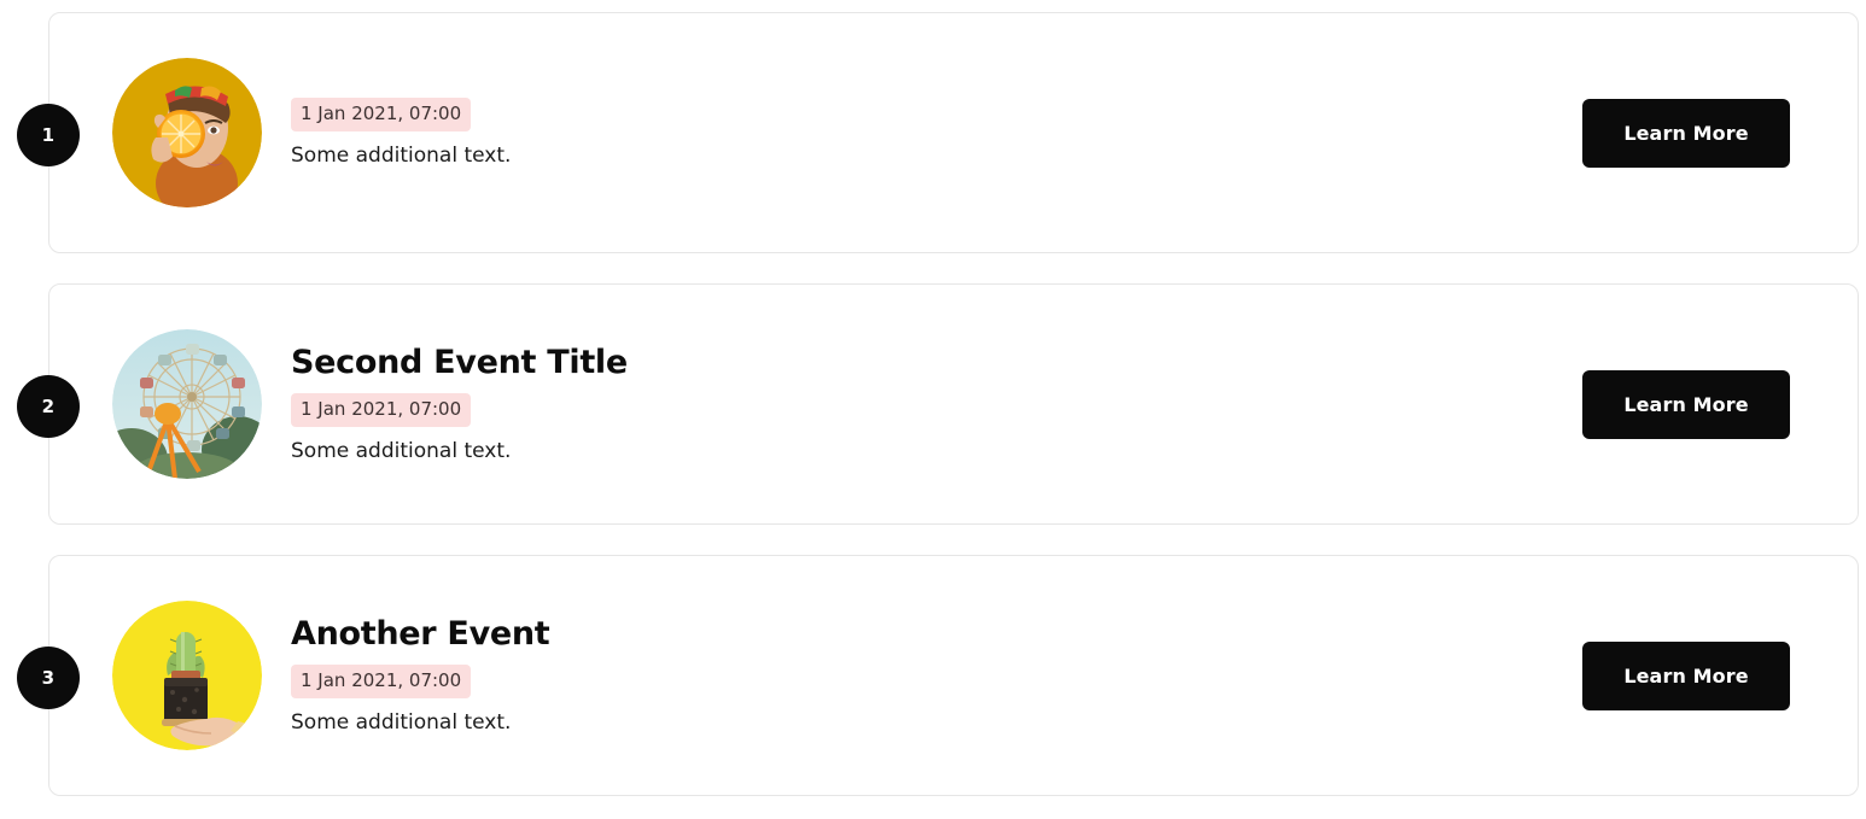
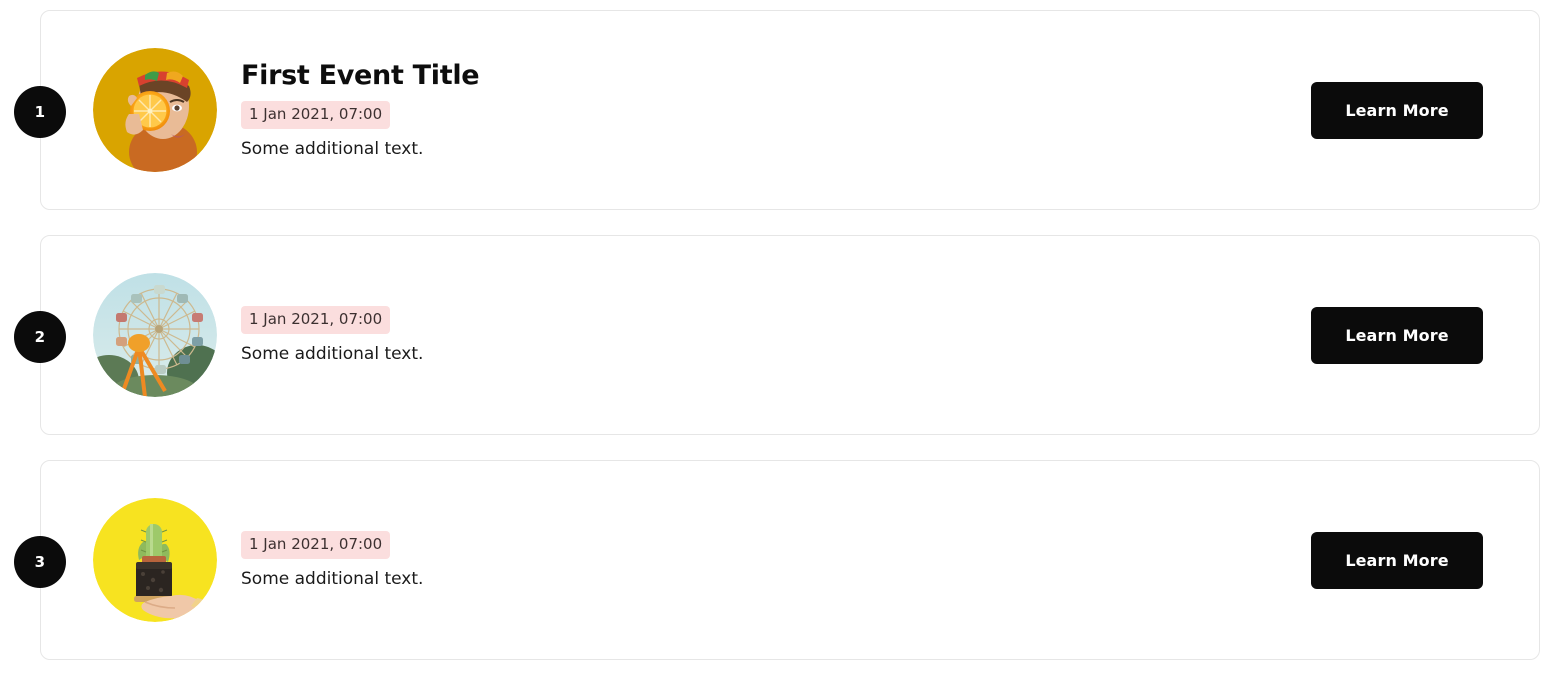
+ First Event Title
  1 Jan 2021, 07:00
  Some additional text.
  Learn More
  1
- Second Event Title
  1 Jan 2021, 07:00
  Some additional text.
  Learn More
  2
- Another Event
  1 Jan 2021, 07:00
  Some additional text.
  Learn More
  3
